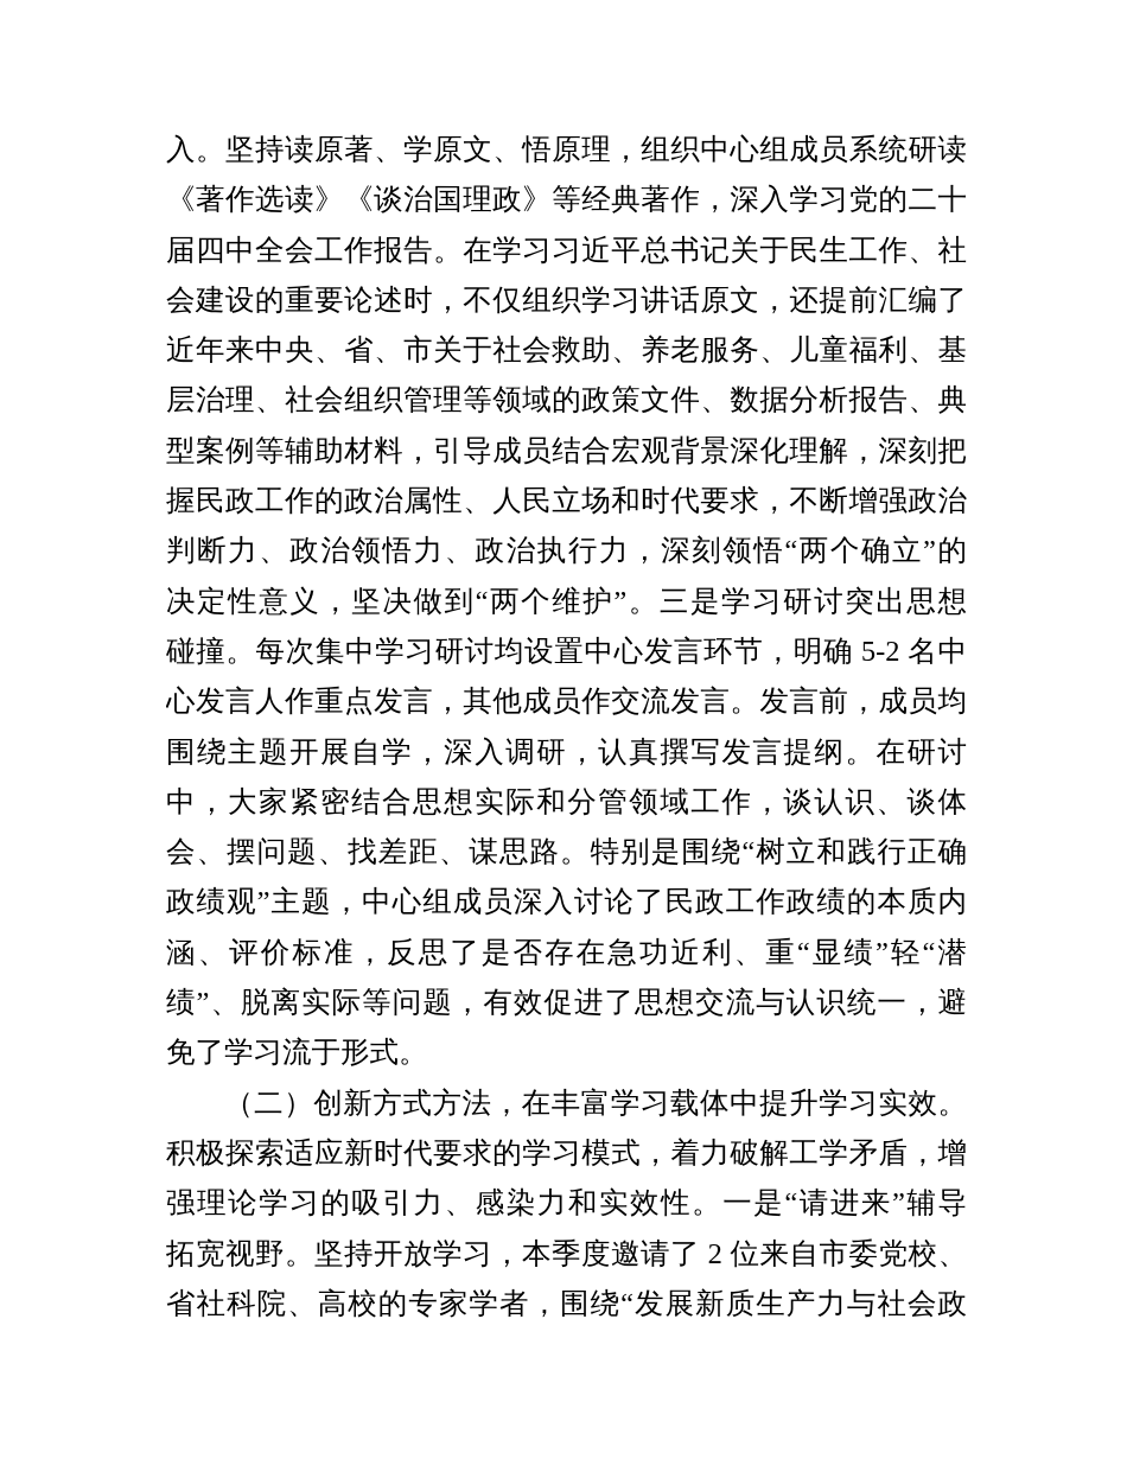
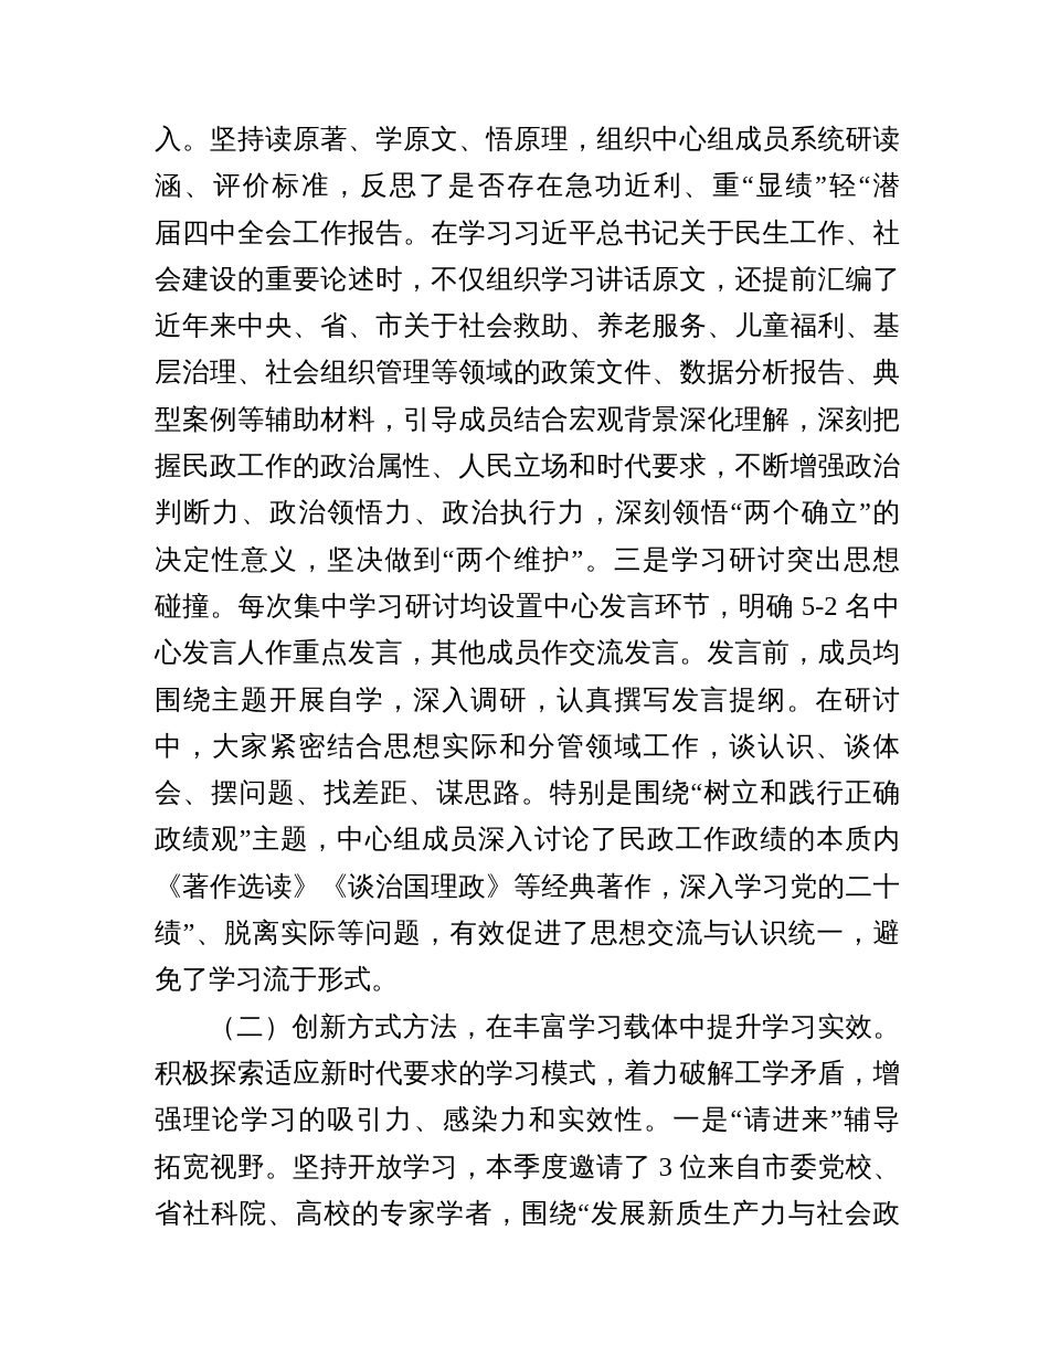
  入。坚持读原著、学原文、悟原理，组织中心组成员系统研读
- 《著作选读》《谈治国理政》等经典著作，深入学习党的二十
+ 涵、评价标准，反思了是否存在急功近利、重“显绩”轻“潜
  届四中全会工作报告。在学习习近平总书记关于民生工作、社
  会建设的重要论述时，不仅组织学习讲话原文，还提前汇编了
  近年来中央、省、市关于社会救助、养老服务、儿童福利、基
  层治理、社会组织管理等领域的政策文件、数据分析报告、典
  型案例等辅助材料，引导成员结合宏观背景深化理解，深刻把
  握民政工作的政治属性、人民立场和时代要求，不断增强政治
  判断力、政治领悟力、政治执行力，深刻领悟“两个确立”的
  决定性意义，坚决做到“两个维护”。三是学习研讨突出思想
  碰撞。每次集中学习研讨均设置中心发言环节，明确 5-2 名中
  心发言人作重点发言，其他成员作交流发言。发言前，成员均
  围绕主题开展自学，深入调研，认真撰写发言提纲。在研讨
  中，大家紧密结合思想实际和分管领域工作，谈认识、谈体
  会、摆问题、找差距、谋思路。特别是围绕“树立和践行正确
  政绩观”主题，中心组成员深入讨论了民政工作政绩的本质内
- 涵、评价标准，反思了是否存在急功近利、重“显绩”轻“潜
+ 《著作选读》《谈治国理政》等经典著作，深入学习党的二十
  绩”、脱离实际等问题，有效促进了思想交流与认识统一，避
  免了学习流于形式。
  （二）创新方式方法，在丰富学习载体中提升学习实效。
  积极探索适应新时代要求的学习模式，着力破解工学矛盾，增
  强理论学习的吸引力、感染力和实效性。一是“请进来”辅导
- 拓宽视野。坚持开放学习，本季度邀请了 2 位来自市委党校、
+ 拓宽视野。坚持开放学习，本季度邀请了 3 位来自市委党校、
  省社科院、高校的专家学者，围绕“发展新质生产力与社会政
